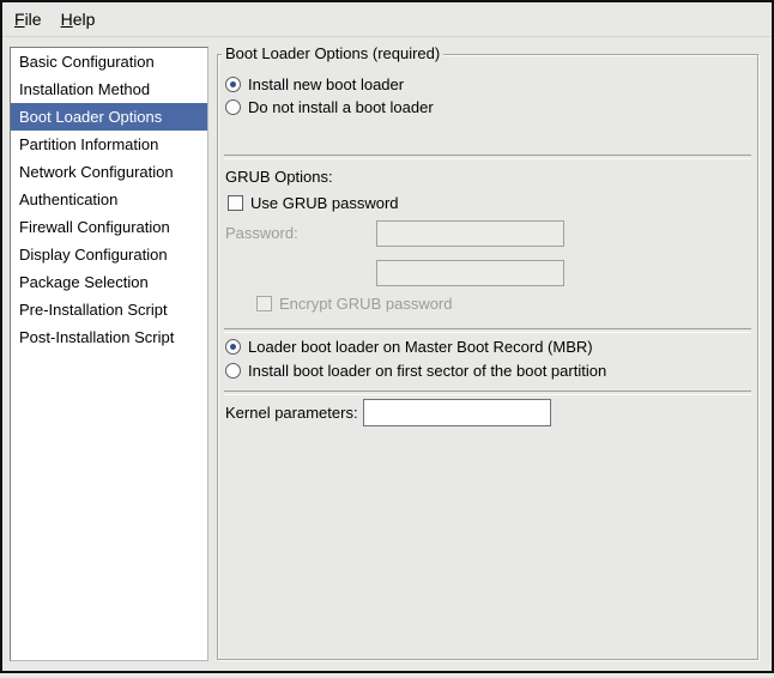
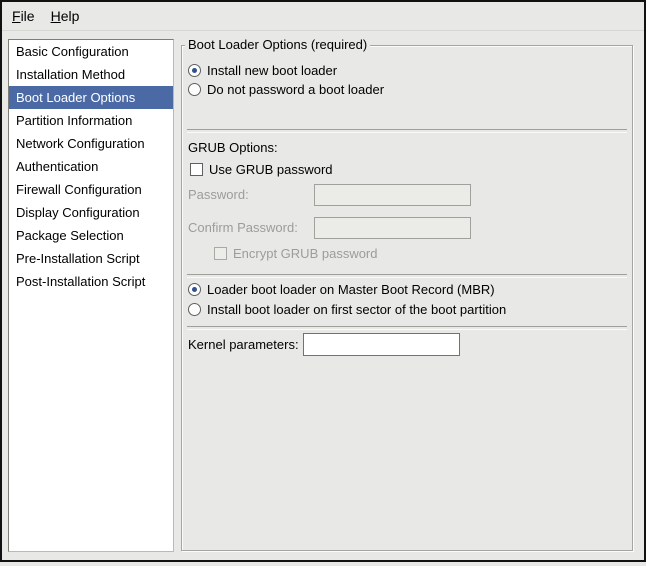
  File
  Help
  Basic Configuration
  Installation Method
  Boot Loader Options
  Partition Information
  Network Configuration
  Authentication
  Firewall Configuration
  Display Configuration
  Package Selection
  Pre-Installation Script
  Post-Installation Script
  Boot Loader Options (required)
  Install new boot loader
- Do not install a boot loader
+ Do not password a boot loader
  GRUB Options:
  Use GRUB password
  Password:
+ Confirm Password:
  Encrypt GRUB password
  Loader boot loader on Master Boot Record (MBR)
  Install boot loader on first sector of the boot partition
  Kernel parameters:
